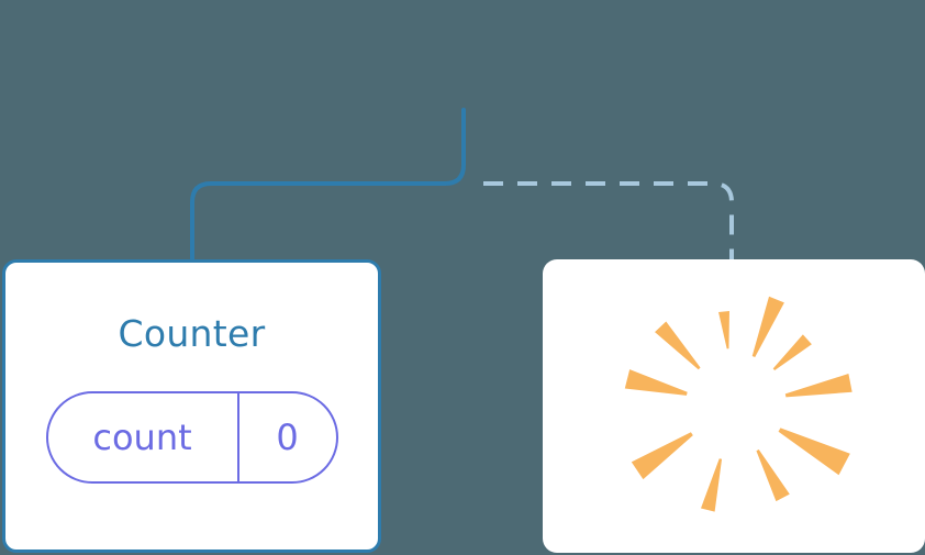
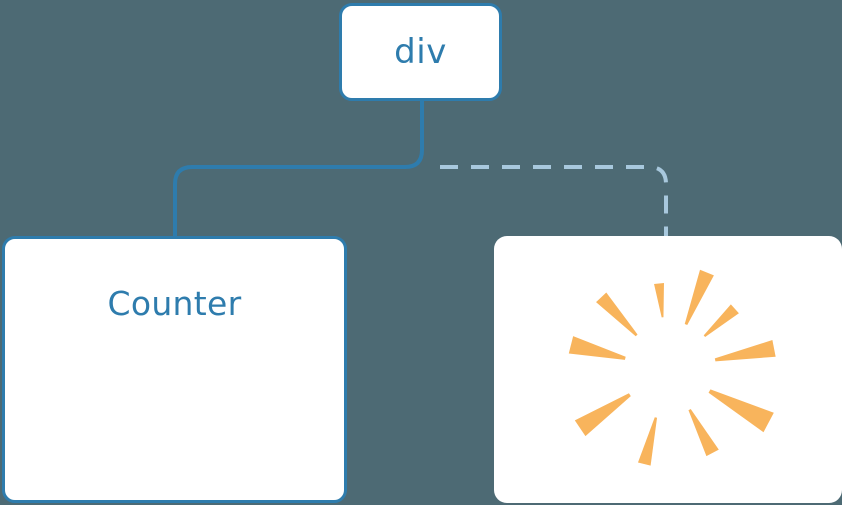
+ div
  Counter
- count
- 0
